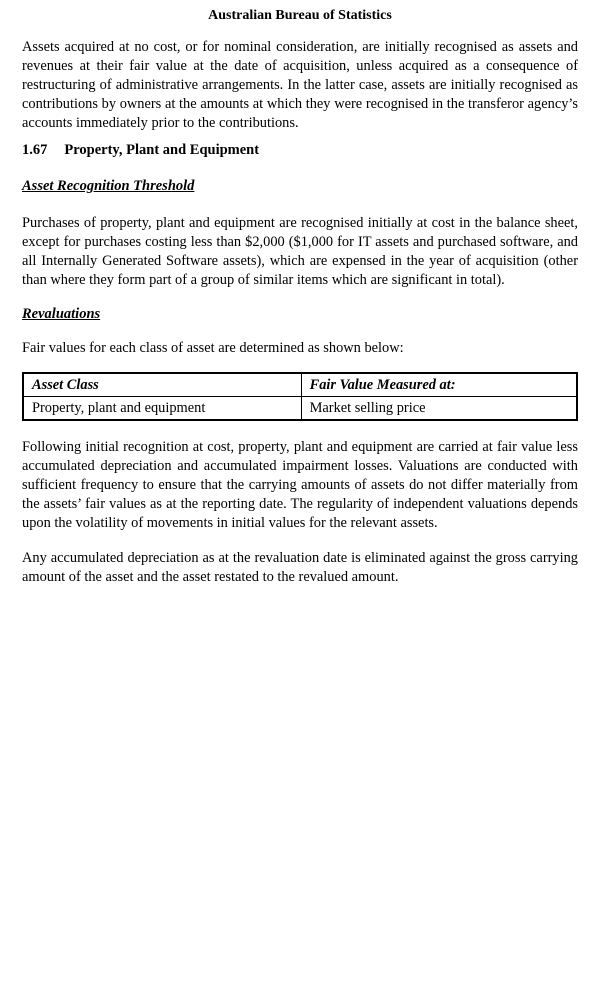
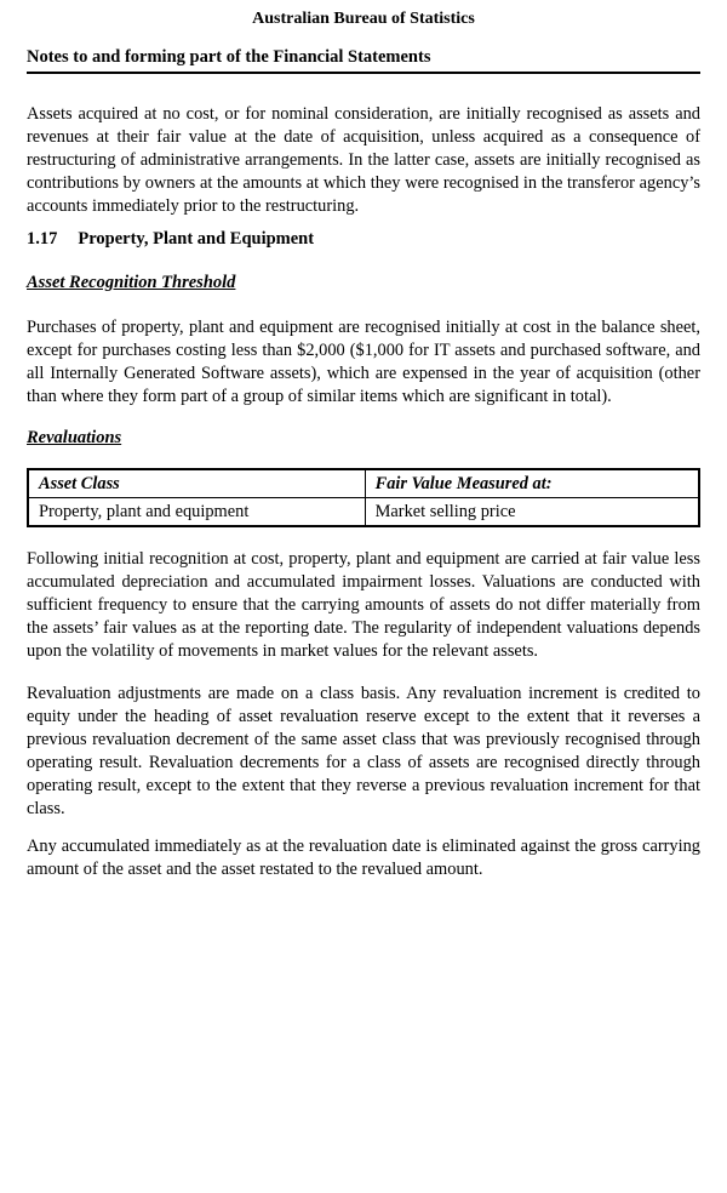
  Australian Bureau of Statistics
+ Notes to and forming part of the Financial Statements
- Assets acquired at no cost, or for nominal consideration, are initially recognised as assets and revenues at their fair value at the date of acquisition, unless acquired as a consequence of restructuring of administrative arrangements. In the latter case, assets are initially recognised as contributions by owners at the amounts at which they were recognised in the transferor agency’s accounts immediately prior to the contributions.
+ Assets acquired at no cost, or for nominal consideration, are initially recognised as assets and revenues at their fair value at the date of acquisition, unless acquired as a consequence of restructuring of administrative arrangements. In the latter case, assets are initially recognised as contributions by owners at the amounts at which they were recognised in the transferor agency’s accounts immediately prior to the restructuring.
- 1.67 Property, Plant and Equipment
+ 1.17 Property, Plant and Equipment
  Asset Recognition Threshold
  Purchases of property, plant and equipment are recognised initially at cost in the balance sheet, except for purchases costing less than $2,000 ($1,000 for IT assets and purchased software, and all Internally Generated Software assets), which are expensed in the year of acquisition (other than where they form part of a group of similar items which are significant in total).
  Revaluations
- Fair values for each class of asset are determined as shown below:
  Asset Class	Fair Value Measured at:
  Property, plant and equipment	Market selling price
- Following initial recognition at cost, property, plant and equipment are carried at fair value less accumulated depreciation and accumulated impairment losses. Valuations are conducted with sufficient frequency to ensure that the carrying amounts of assets do not differ materially from the assets’ fair values as at the reporting date. The regularity of independent valuations depends upon the volatility of movements in initial values for the relevant assets.
+ Following initial recognition at cost, property, plant and equipment are carried at fair value less accumulated depreciation and accumulated impairment losses. Valuations are conducted with sufficient frequency to ensure that the carrying amounts of assets do not differ materially from the assets’ fair values as at the reporting date. The regularity of independent valuations depends upon the volatility of movements in market values for the relevant assets.
+ Revaluation adjustments are made on a class basis. Any revaluation increment is credited to equity under the heading of asset revaluation reserve except to the extent that it reverses a previous revaluation decrement of the same asset class that was previously recognised through operating result. Revaluation decrements for a class of assets are recognised directly through operating result, except to the extent that they reverse a previous revaluation increment for that class.
- Any accumulated depreciation as at the revaluation date is eliminated against the gross carrying amount of the asset and the asset restated to the revalued amount.
+ Any accumulated immediately as at the revaluation date is eliminated against the gross carrying amount of the asset and the asset restated to the revalued amount.
